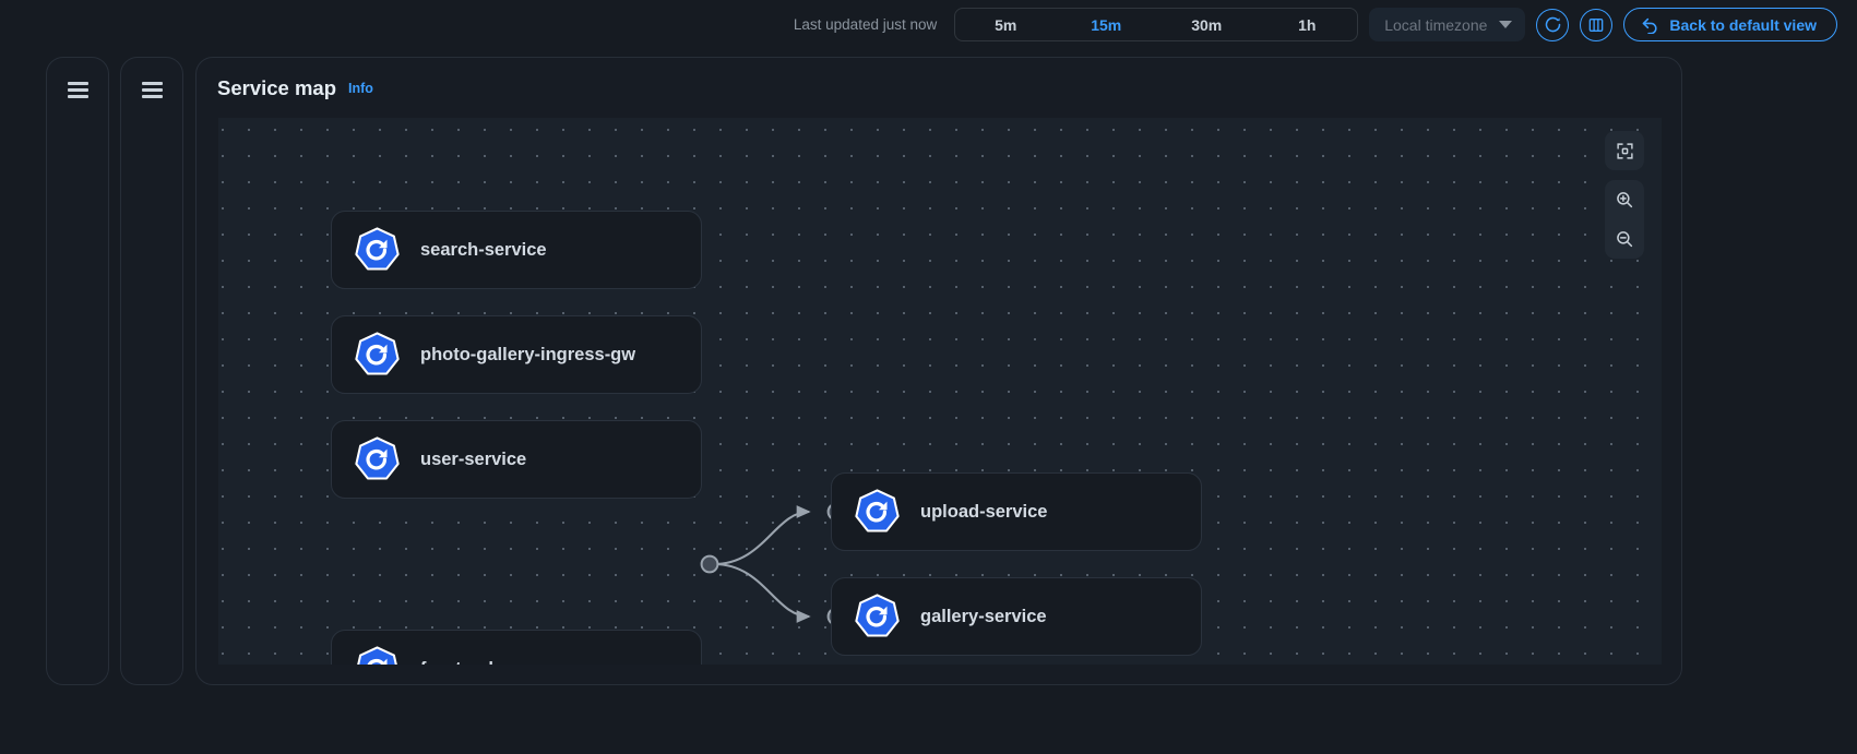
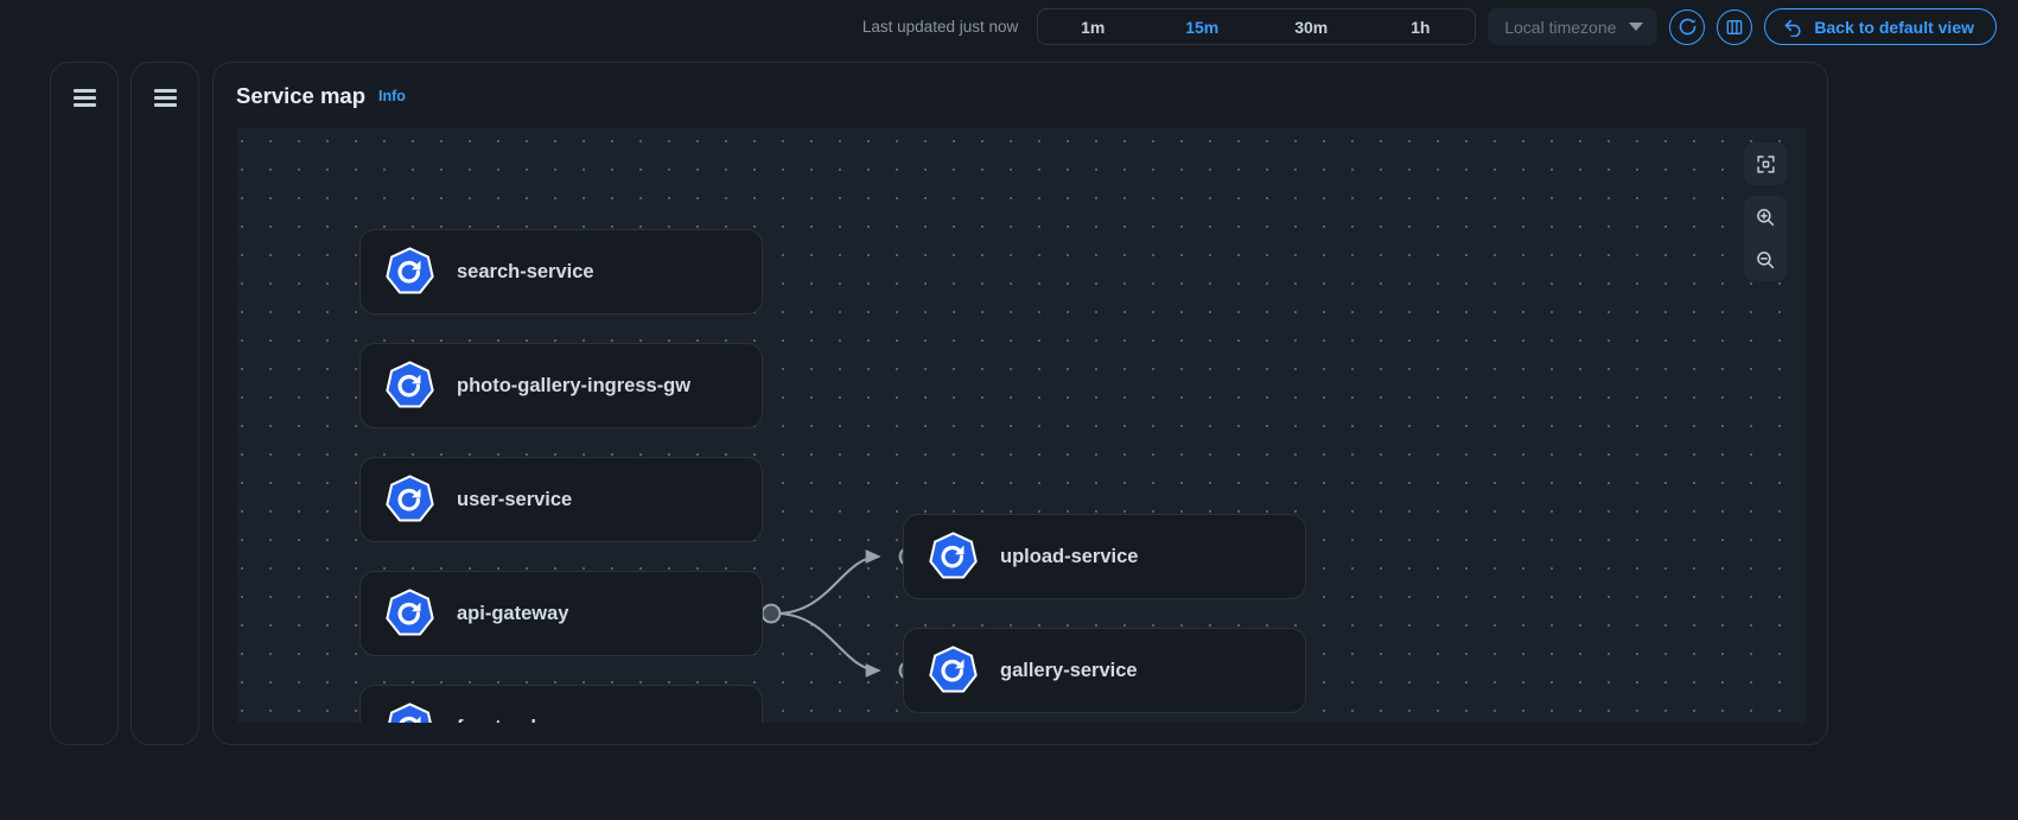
  Last updated just now
- 5m
+ 1m
  15m
  30m
  1h
  Local timezone
  Back to default view
  Service map
  Info
  search-service
  photo-gallery-ingress-gw
  user-service
+ api-gateway
  upload-service
  gallery-service
